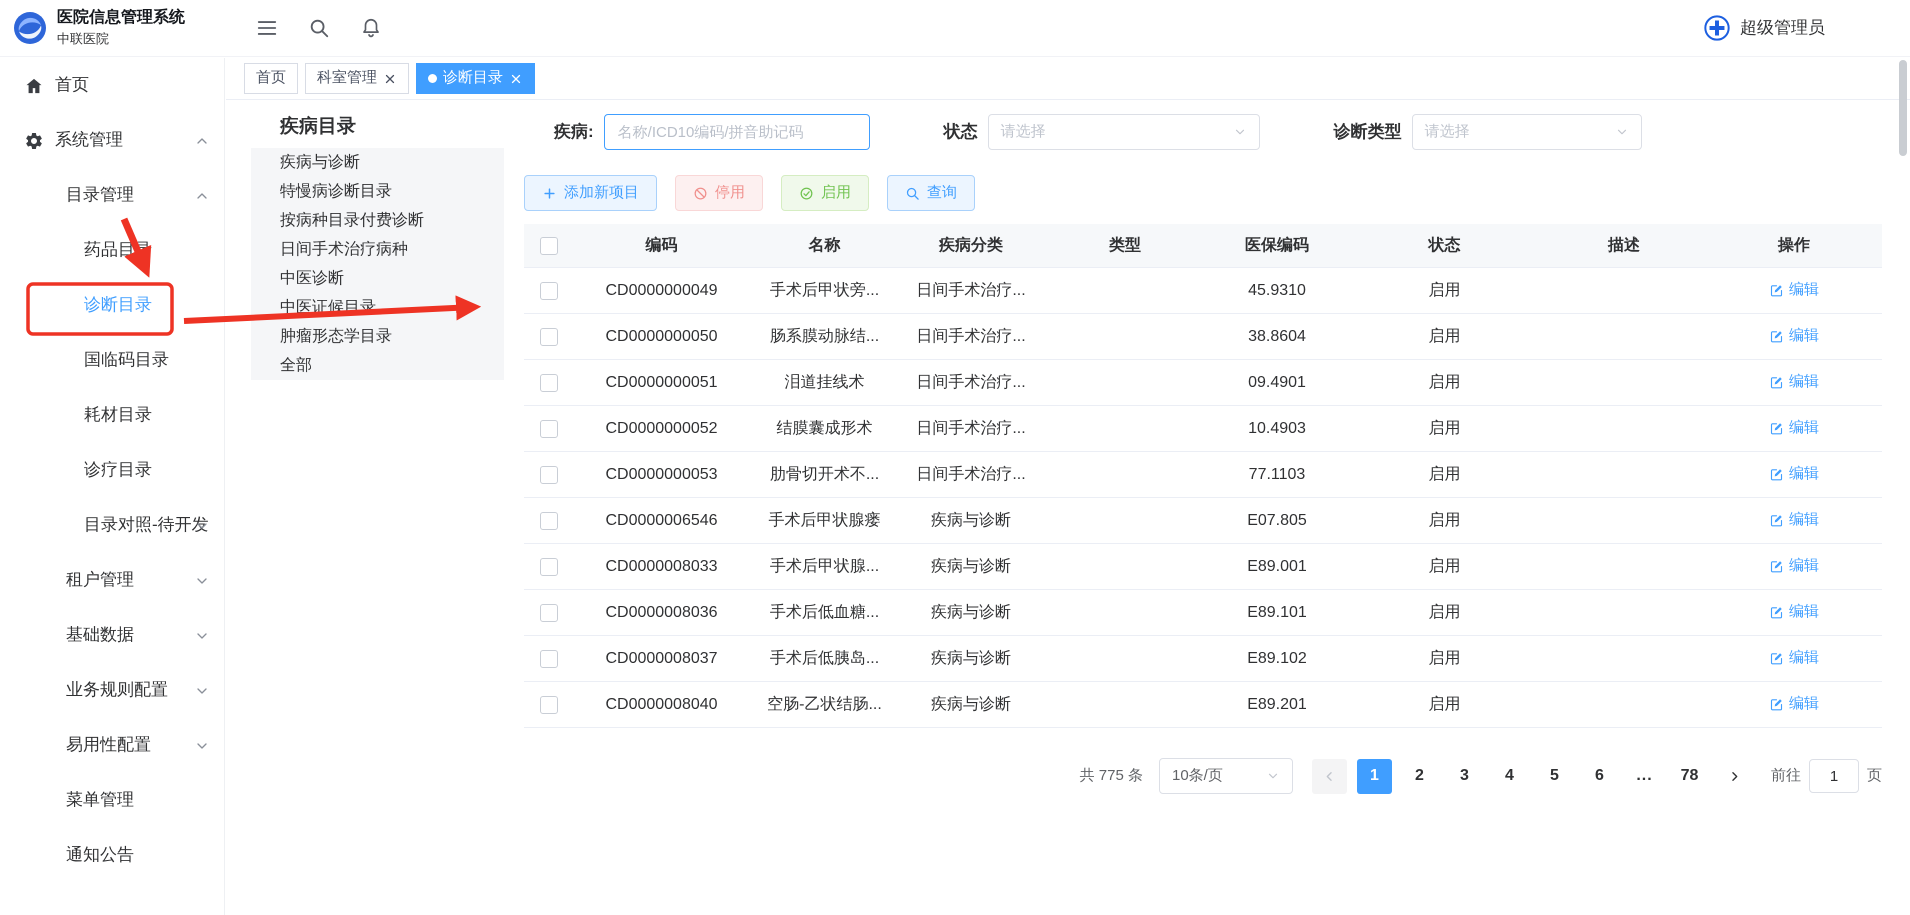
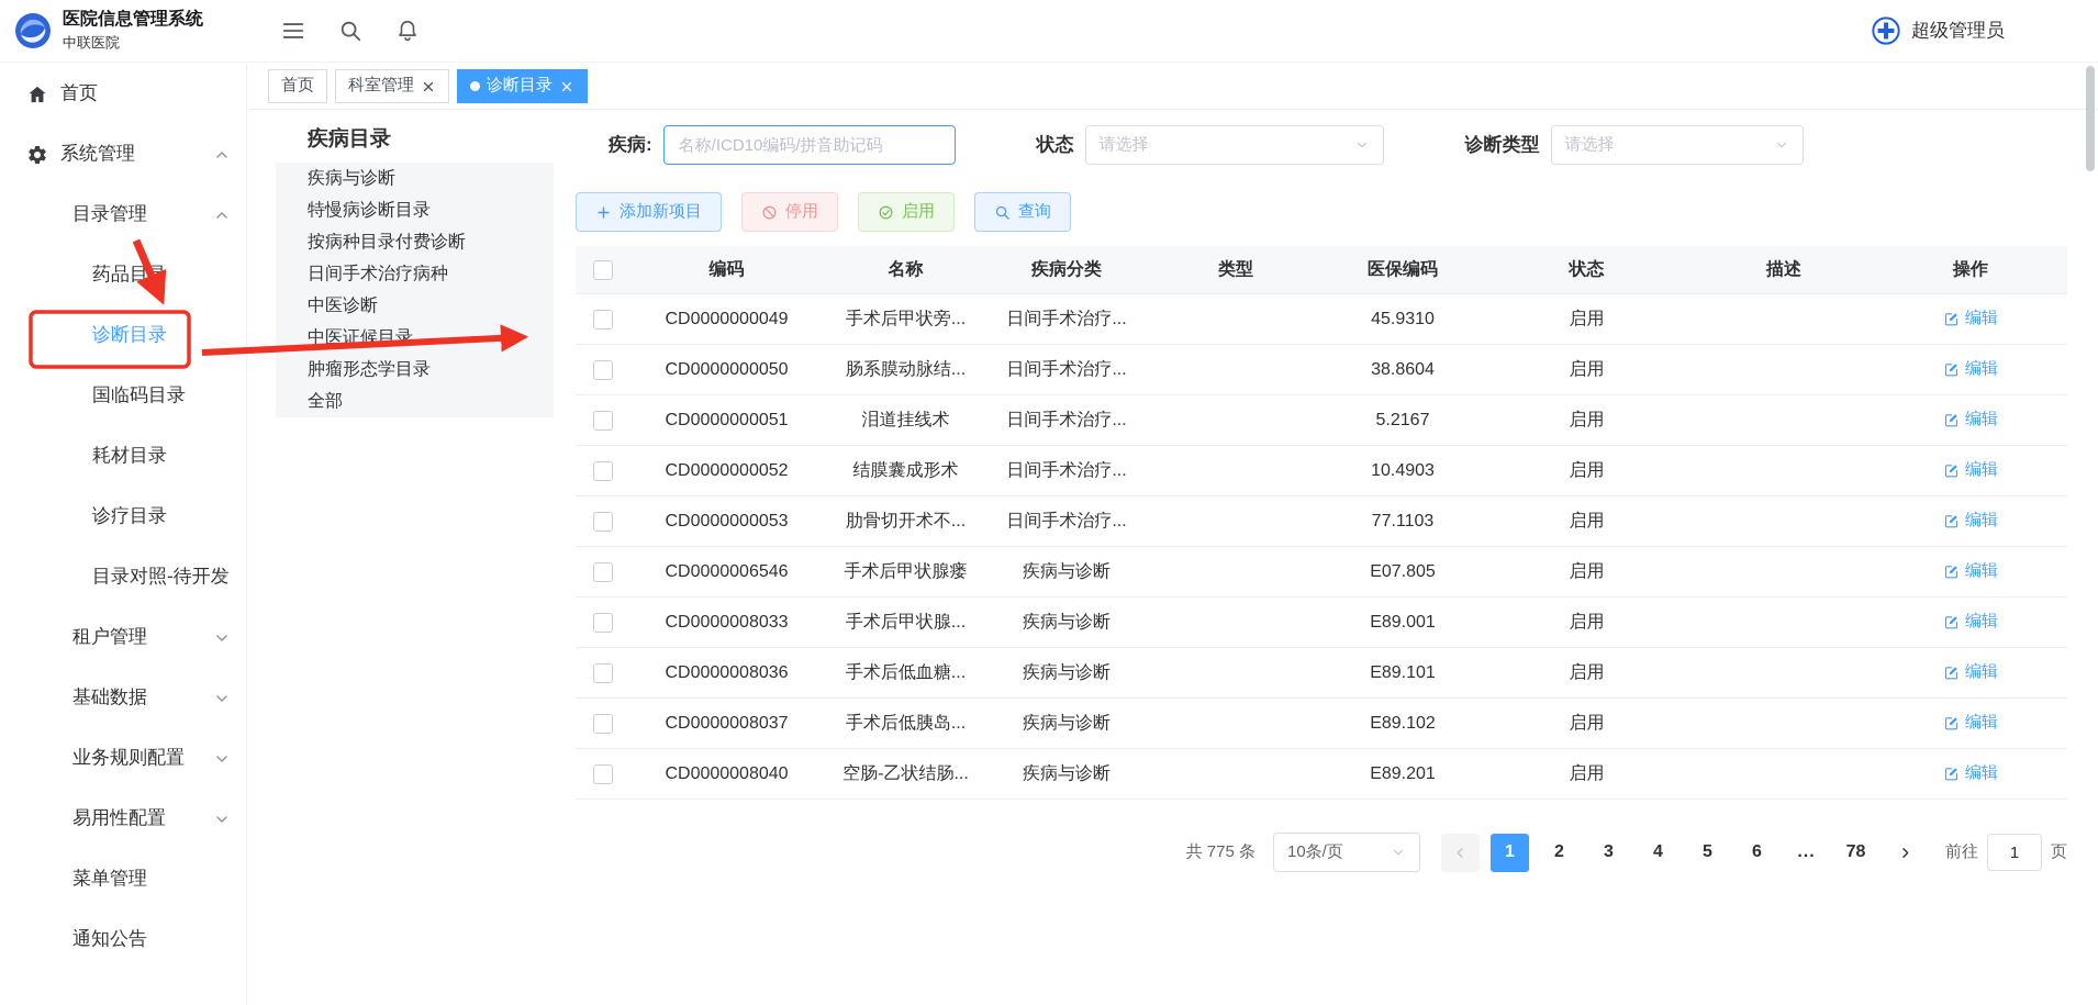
  医院信息管理系统
  中联医院
  超级管理员
  首页
  系统管理
  目录管理
  药品目录
  诊断目录
  国临码目录
  耗材目录
  诊疗目录
  目录对照-待开发
  租户管理
  基础数据
  业务规则配置
  易用性配置
  菜单管理
  通知公告
  首页
  科室管理
  诊断目录
  疾病目录
  疾病与诊断
  特慢病诊断目录
  按病种目录付费诊断
  日间手术治疗病种
  中医诊断
  中医证候目录
  肿瘤形态学目录
  全部
  疾病:
  名称/ICD10编码/拼音助记码
  状态
  请选择
  诊断类型
  请选择
  添加新项目
  停用
  启用
  查询
  编码
  名称
  疾病分类
  类型
  医保编码
  状态
  描述
  操作
  CD0000000049
  手术后甲状旁...
  日间手术治疗...
  45.9310
  启用
  编辑
  CD0000000050
  肠系膜动脉结...
  日间手术治疗...
  38.8604
  启用
  编辑
  CD0000000051
  泪道挂线术
  日间手术治疗...
- 09.4901
+ 5.2167
  启用
  编辑
  CD0000000052
  结膜囊成形术
  日间手术治疗...
  10.4903
  启用
  编辑
  CD0000000053
  肋骨切开术不...
  日间手术治疗...
  77.1103
  启用
  编辑
  CD0000006546
  手术后甲状腺瘘
  疾病与诊断
  E07.805
  启用
  编辑
  CD0000008033
  手术后甲状腺...
  疾病与诊断
  E89.001
  启用
  编辑
  CD0000008036
  手术后低血糖...
  疾病与诊断
  E89.101
  启用
  编辑
  CD0000008037
  手术后低胰岛...
  疾病与诊断
  E89.102
  启用
  编辑
  CD0000008040
  空肠-乙状结肠...
  疾病与诊断
  E89.201
  启用
  编辑
  共 775 条
  10条/页
  1
  2
  3
  4
  5
  6
  ...
  78
  前往
  1
  页
